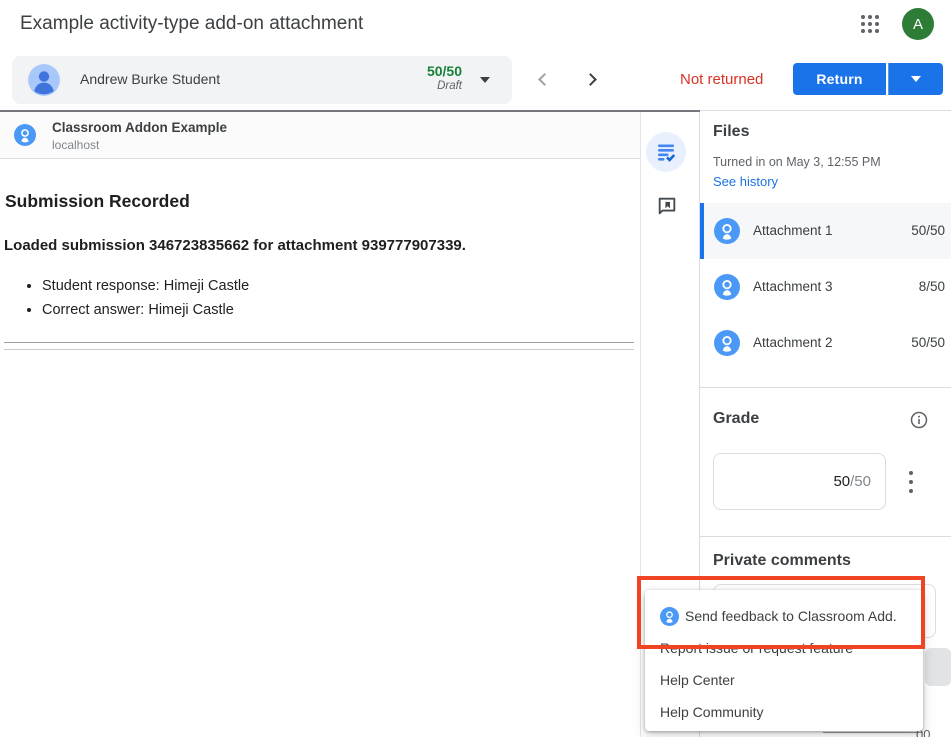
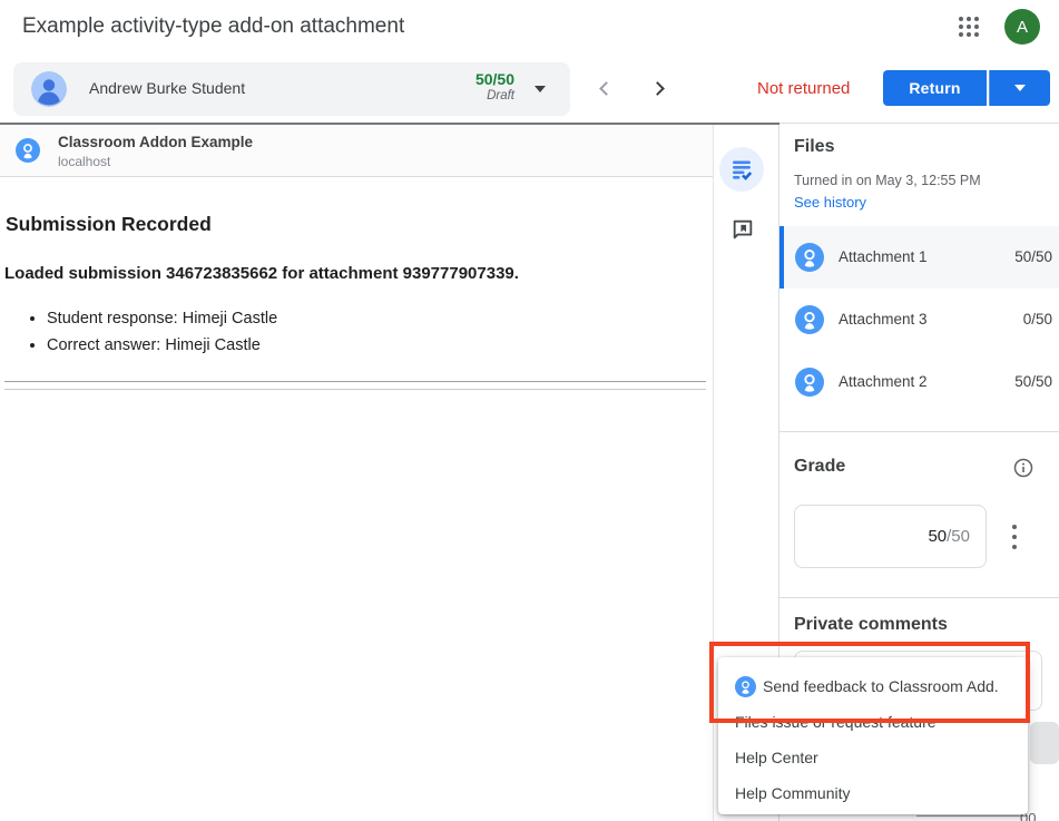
  Example activity-type add-on attachment
  A
  Andrew Burke Student
  50/50
  Draft
  Not returned
  Return
  Classroom Addon Example
  localhost
  Submission Recorded
  Loaded submission 346723835662 for attachment 939777907339.
  Student response: Himeji Castle
  Correct answer: Himeji Castle
  Files
  Turned in on May 3, 12:55 PM
  See history
  Attachment 1
  50/50
  Attachment 3
- 8/50
+ 0/50
  Attachment 2
  50/50
  Grade
  50
  /50
  Private comments
  00
  Send feedback to Classroom Add.
- Report issue or request feature
+ Files issue or request feature
  Help Center
  Help Community
